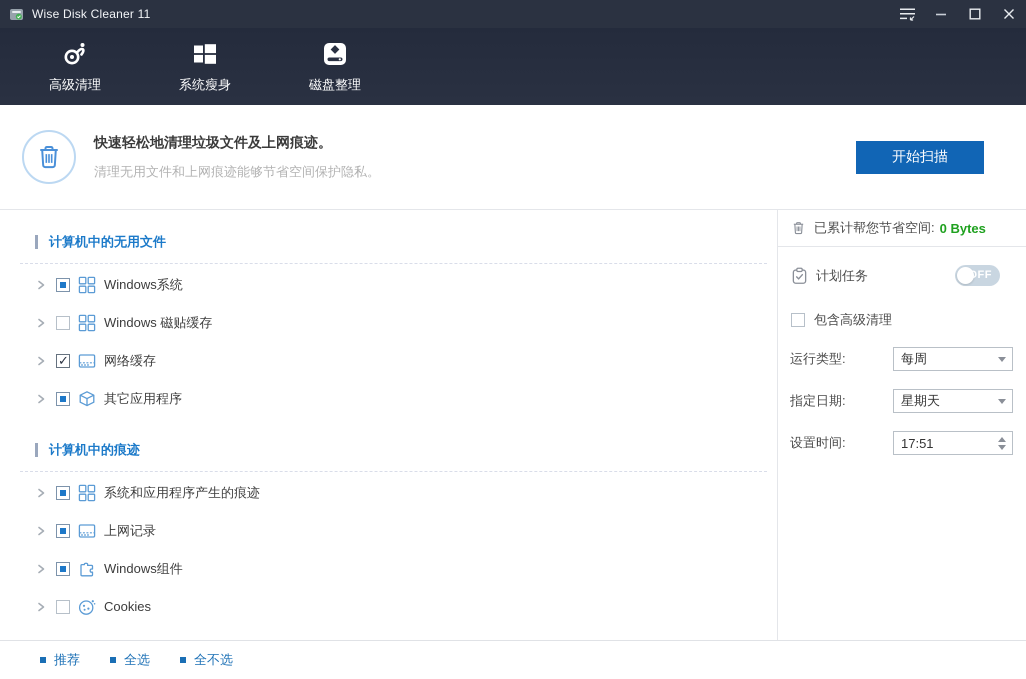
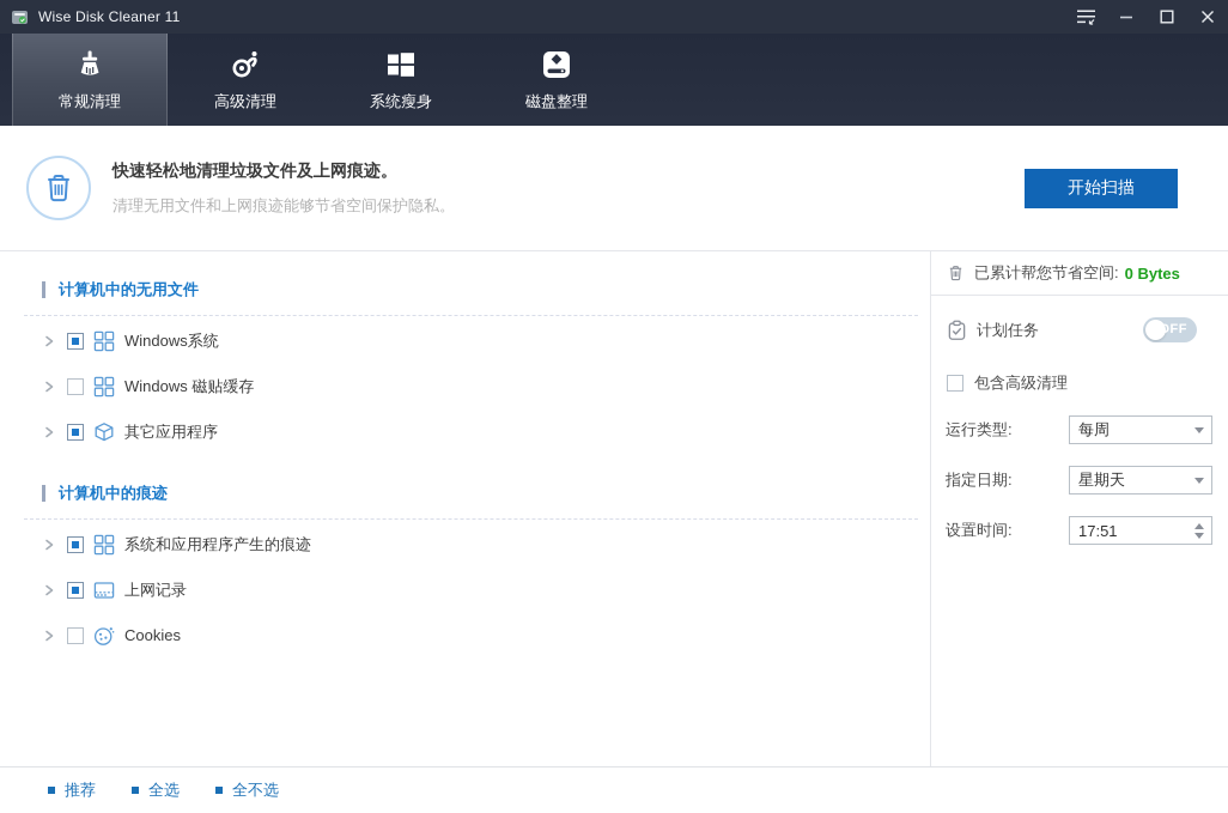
  Wise Disk Cleaner 11
+ 常规清理
  高级清理
  系统瘦身
  磁盘整理
  快速轻松地清理垃圾文件及上网痕迹。
  清理无用文件和上网痕迹能够节省空间保护隐私。
  开始扫描
  计算机中的无用文件
  Windows系统
  Windows 磁贴缓存
- 网络缓存
  其它应用程序
  计算机中的痕迹
  系统和应用程序产生的痕迹
  上网记录
- Windows组件
  Cookies
  已累计帮您节省空间:
  0 Bytes
  计划任务
  OFF
  包含高级清理
  运行类型:
  每周
  指定日期:
  星期天
  设置时间:
  17:51
  推荐
  全选
  全不选
